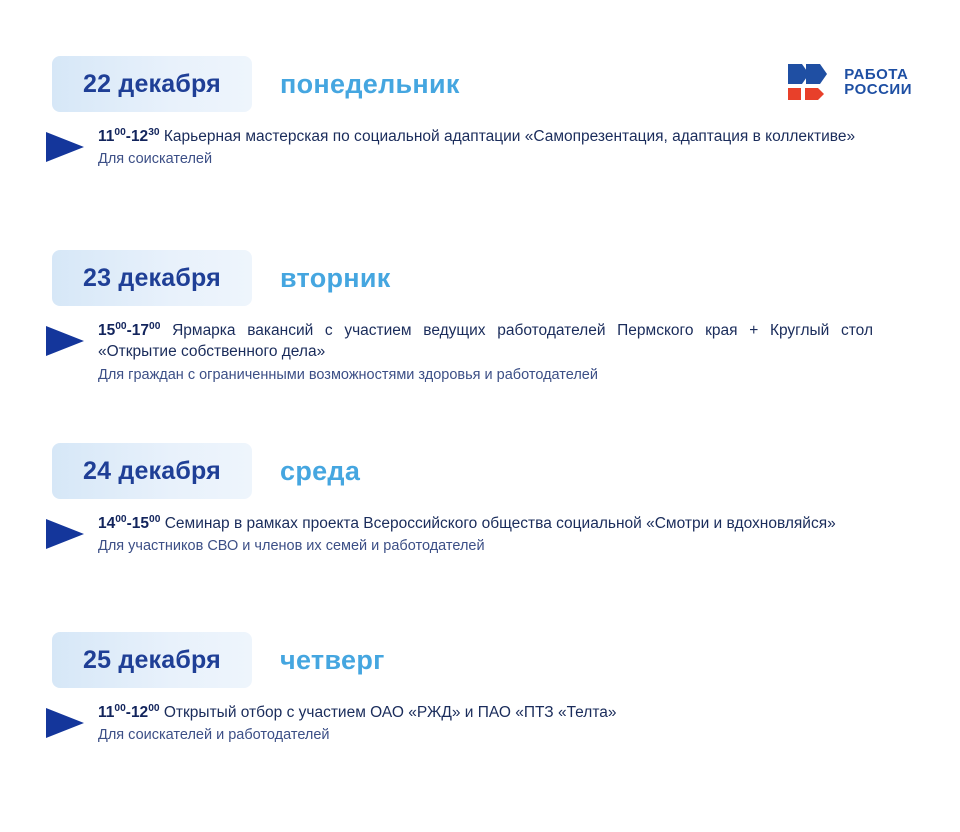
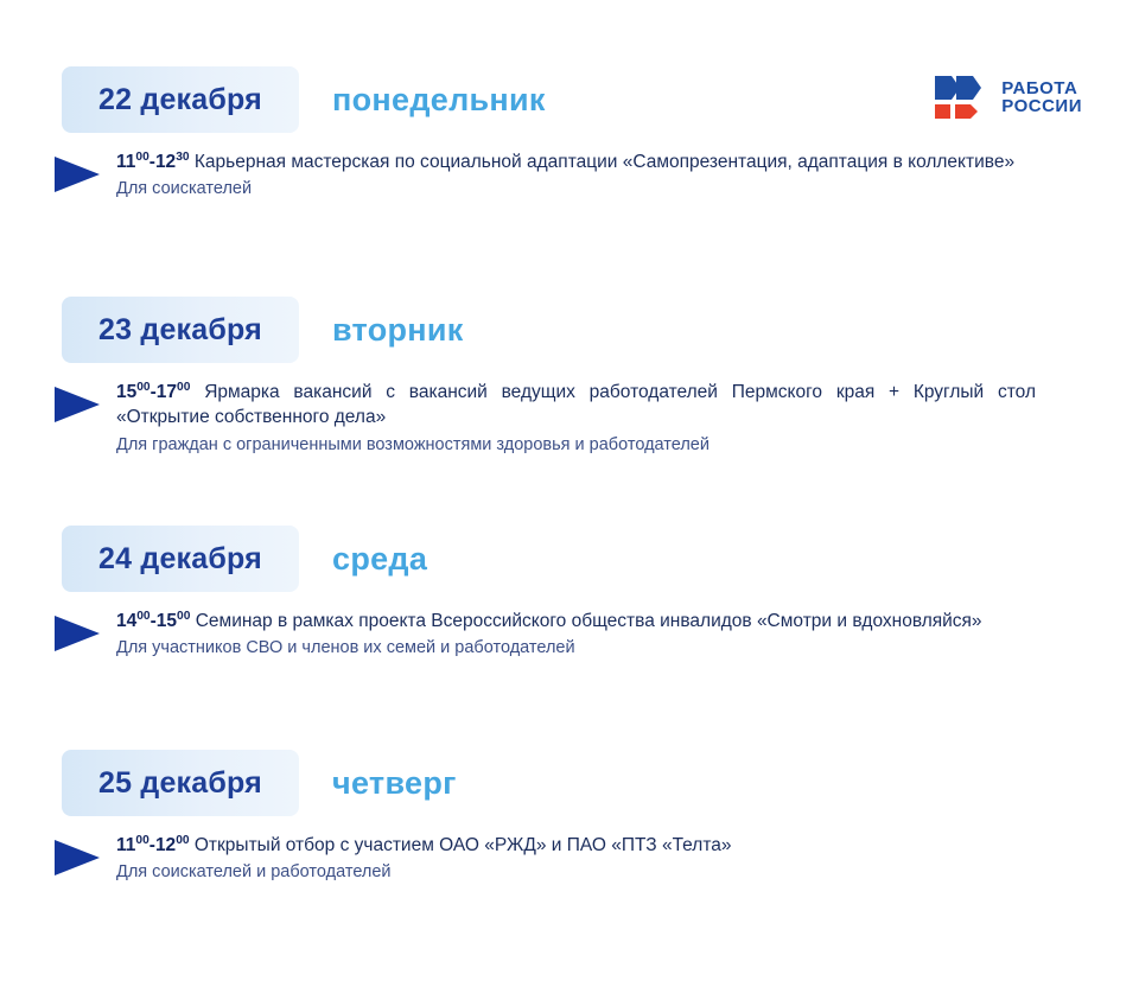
  РАБОТА
  РОССИИ
  22 декабря
  понедельник
  1100-1230 Карьерная мастерская по социальной адаптации «Самопрезентация, адаптация в коллективе»
  Для соискателей
  23 декабря
  вторник
- 1500-1700 Ярмарка вакансий с участием ведущих работодателей Пермского края + Круглый стол «Открытие собственного дела»
+ 1500-1700 Ярмарка вакансий с вакансий ведущих работодателей Пермского края + Круглый стол «Открытие собственного дела»
  Для граждан с ограниченными возможностями здоровья и работодателей
  24 декабря
  среда
- 1400-1500 Семинар в рамках проекта Всероссийского общества социальной «Смотри и вдохновляйся»
+ 1400-1500 Семинар в рамках проекта Всероссийского общества инвалидов «Смотри и вдохновляйся»
  Для участников СВО и членов их семей и работодателей
  25 декабря
  четверг
  1100-1200 Открытый отбор с участием ОАО «РЖД» и ПАО «ПТЗ «Телта»
  Для соискателей и работодателей
